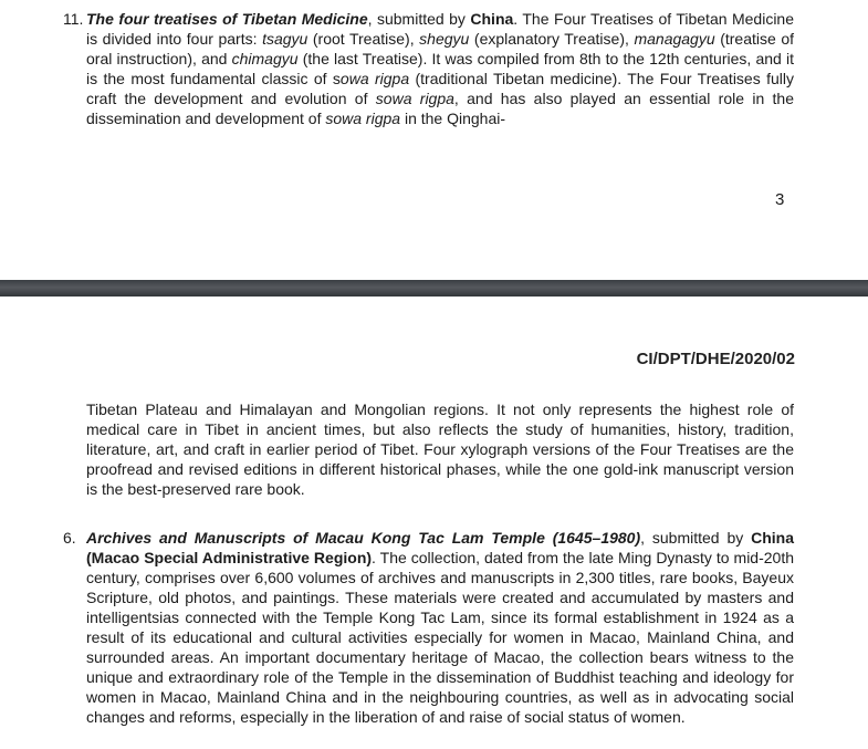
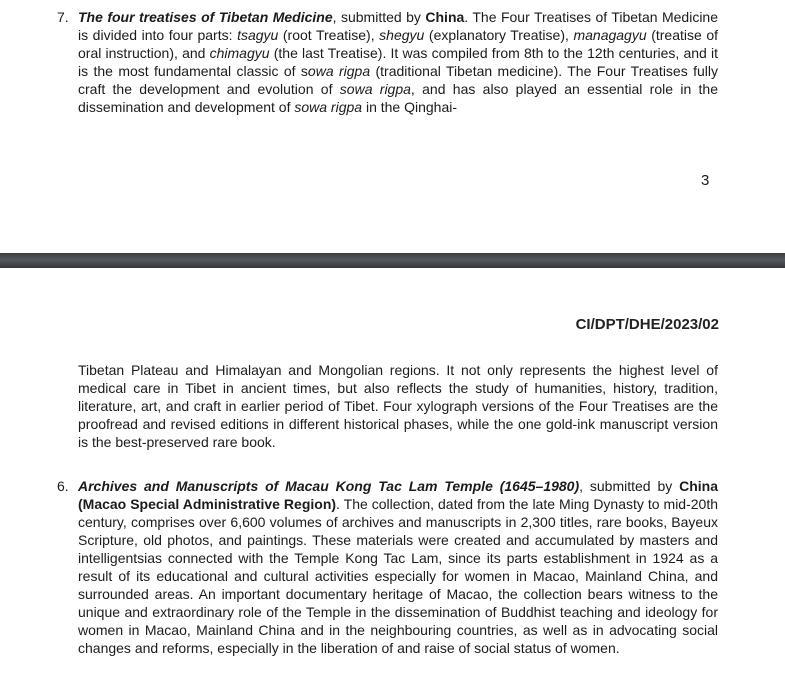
- 11.
+ 7.
  The four treatises of Tibetan Medicine, submitted by China. The Four Treatises of Tibetan Medicine is divided into four parts: tsagyu (root Treatise), shegyu (explanatory Treatise), managagyu (treatise of oral instruction), and chimagyu (the last Treatise). It was compiled from 8th to the 12th centuries, and it is the most fundamental classic of sowa rigpa (traditional Tibetan medicine). The Four Treatises fully craft the development and evolution of sowa rigpa, and has also played an essential role in the dissemination and development of sowa rigpa in the Qinghai-
  3
- CI/DPT/DHE/2020/02
+ CI/DPT/DHE/2023/02
- Tibetan Plateau and Himalayan and Mongolian regions. It not only represents the highest role of medical care in Tibet in ancient times, but also reflects the study of humanities, history, tradition, literature, art, and craft in earlier period of Tibet. Four xylograph versions of the Four Treatises are the proofread and revised editions in different historical phases, while the one gold-ink manuscript version is the best-preserved rare book.
+ Tibetan Plateau and Himalayan and Mongolian regions. It not only represents the highest level of medical care in Tibet in ancient times, but also reflects the study of humanities, history, tradition, literature, art, and craft in earlier period of Tibet. Four xylograph versions of the Four Treatises are the proofread and revised editions in different historical phases, while the one gold-ink manuscript version is the best-preserved rare book.
  6.
- Archives and Manuscripts of Macau Kong Tac Lam Temple (1645–1980), submitted by China (Macao Special Administrative Region). The collection, dated from the late Ming Dynasty to mid-20th century, comprises over 6,600 volumes of archives and manuscripts in 2,300 titles, rare books, Bayeux Scripture, old photos, and paintings. These materials were created and accumulated by masters and intelligentsias connected with the Temple Kong Tac Lam, since its formal establishment in 1924 as a result of its educational and cultural activities especially for women in Macao, Mainland China, and surrounded areas. An important documentary heritage of Macao, the collection bears witness to the unique and extraordinary role of the Temple in the dissemination of Buddhist teaching and ideology for women in Macao, Mainland China and in the neighbouring countries, as well as in advocating social changes and reforms, especially in the liberation of and raise of social status of women.
+ Archives and Manuscripts of Macau Kong Tac Lam Temple (1645–1980), submitted by China (Macao Special Administrative Region). The collection, dated from the late Ming Dynasty to mid-20th century, comprises over 6,600 volumes of archives and manuscripts in 2,300 titles, rare books, Bayeux Scripture, old photos, and paintings. These materials were created and accumulated by masters and intelligentsias connected with the Temple Kong Tac Lam, since its parts establishment in 1924 as a result of its educational and cultural activities especially for women in Macao, Mainland China, and surrounded areas. An important documentary heritage of Macao, the collection bears witness to the unique and extraordinary role of the Temple in the dissemination of Buddhist teaching and ideology for women in Macao, Mainland China and in the neighbouring countries, as well as in advocating social changes and reforms, especially in the liberation of and raise of social status of women.
